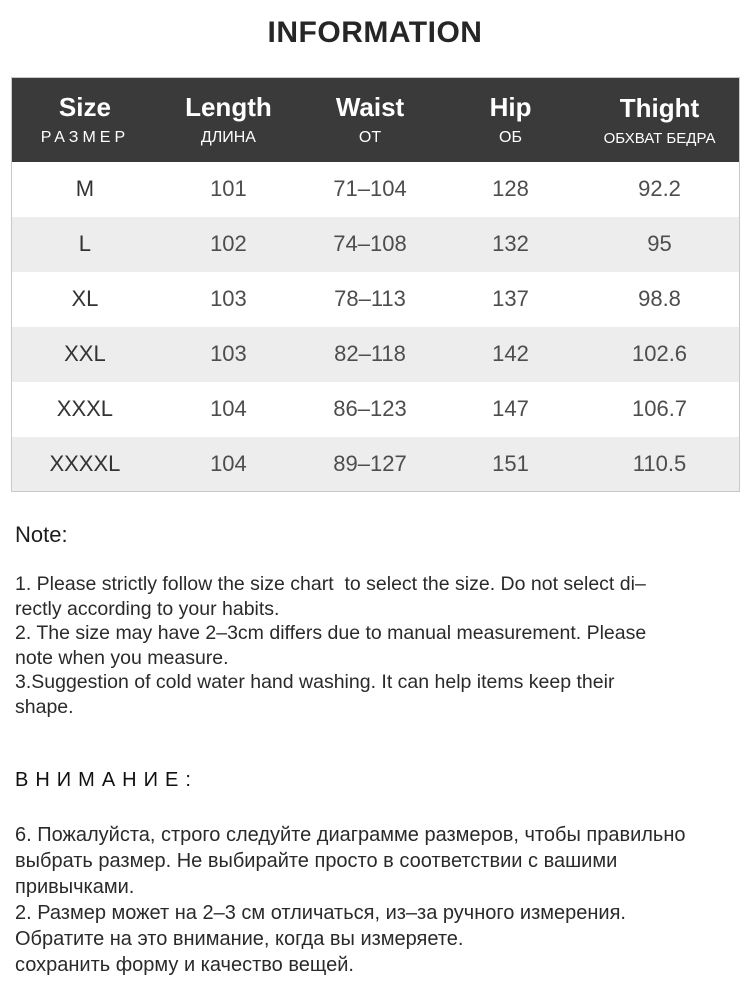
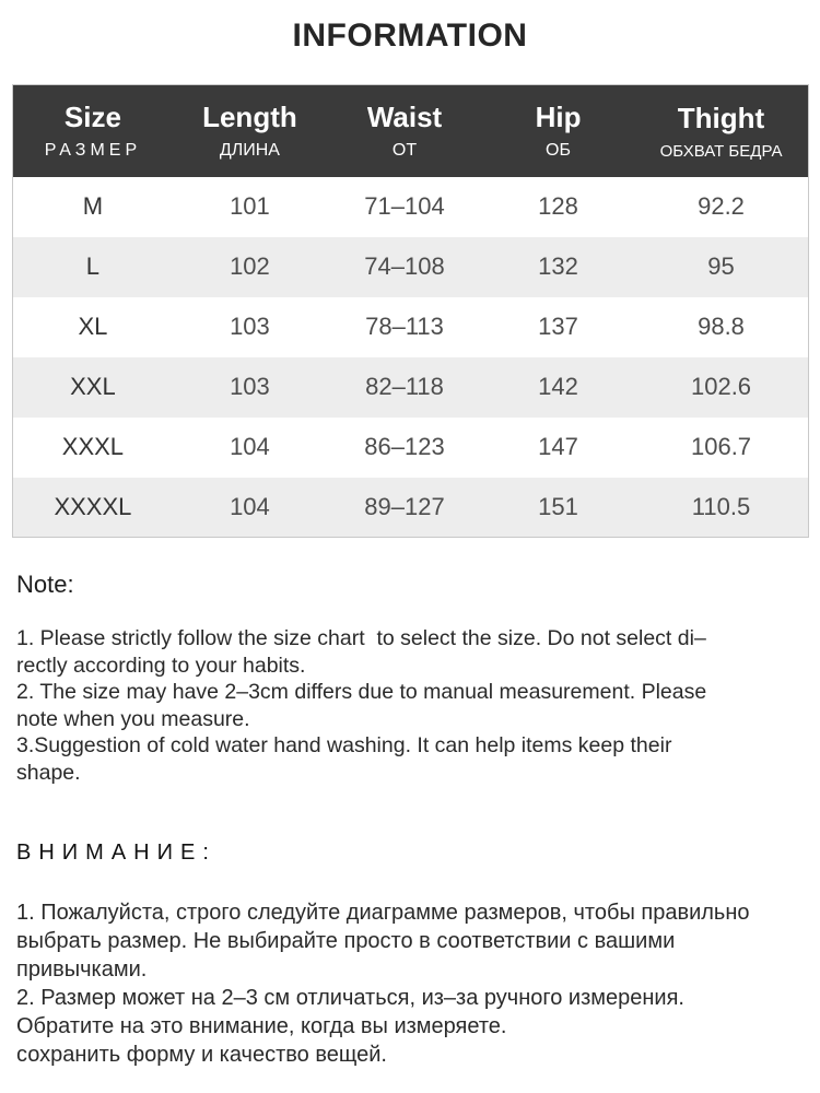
  INFORMATION
  Size РАЗМЕР	Length ДЛИНА	Waist ОТ	Hip ОБ	Thight ОБХВАТ БЕДРА
  M	101	71–104	128	92.2
  L	102	74–108	132	95
  XL	103	78–113	137	98.8
  XXL	103	82–118	142	102.6
  XXXL	104	86–123	147	106.7
  XXXXL	104	89–127	151	110.5
  Note:
  1. Please strictly follow the size chart to select the size. Do not select di–
  rectly according to your habits.
  2. The size may have 2–3cm differs due to manual measurement. Please
  note when you measure.
  3.Suggestion of cold water hand washing. It can help items keep their
  shape.
  ВНИМАНИЕ:
- 6. Пожалуйста, строго следуйте диаграмме размеров, чтобы правильно
+ 1. Пожалуйста, строго следуйте диаграмме размеров, чтобы правильно
  выбрать размер. Не выбирайте просто в соответствии с вашими
  привычками.
  2. Размер может на 2–3 см отличаться, из–за ручного измерения.
  Обратите на это внимание, когда вы измеряете.
  сохранить форму и качество вещей.
